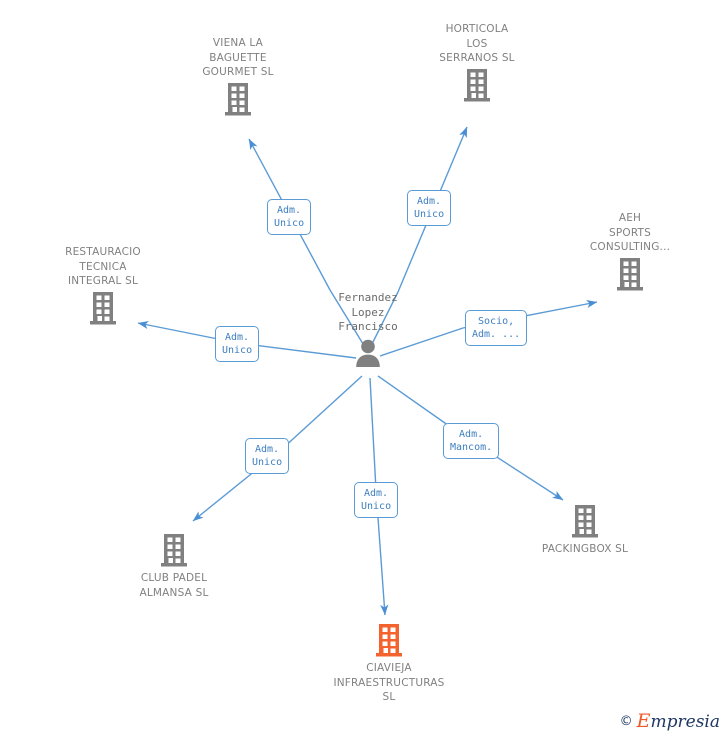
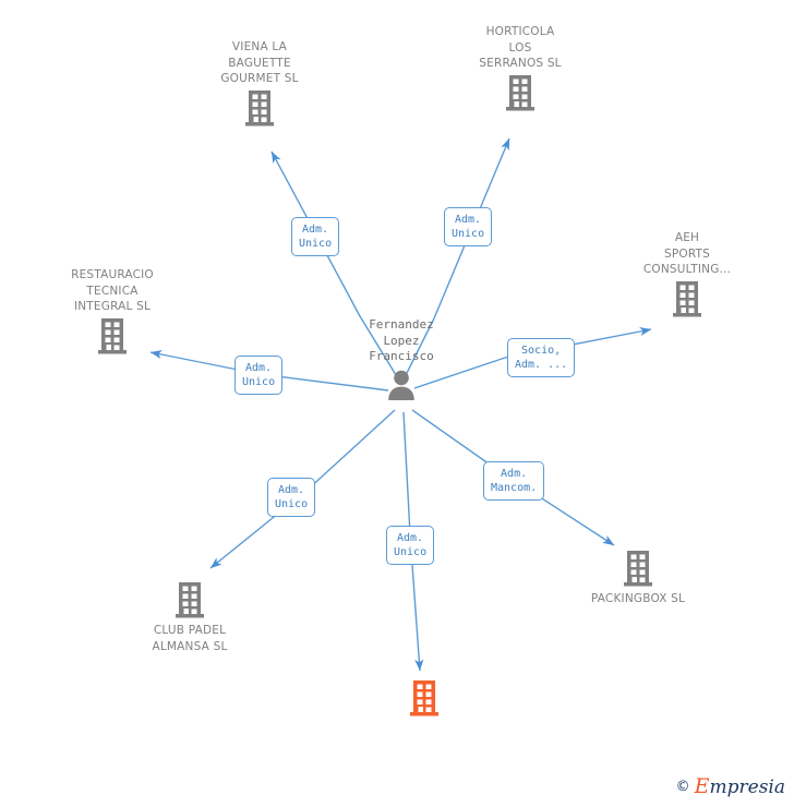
  VIENA LA
  BAGUETTE
  GOURMET SL
  HORTICOLA
  LOS
  SERRANOS SL
  AEH
  SPORTS
  CONSULTING...
  RESTAURACIO
  TECNICA
  INTEGRAL SL
  CLUB PADEL
  ALMANSA SL
  PACKINGBOX SL
- CIAVIEJA
- INFRAESTRUCTURAS
- SL
  Fernandez
  Lopez
  Francisco
  Adm.
  Unico
  Adm.
  Unico
  Socio,
  Adm. ...
  Adm.
  Unico
  Adm.
  Unico
  Adm.
  Unico
  Adm.
  Mancom.
  ©
  Empresia
